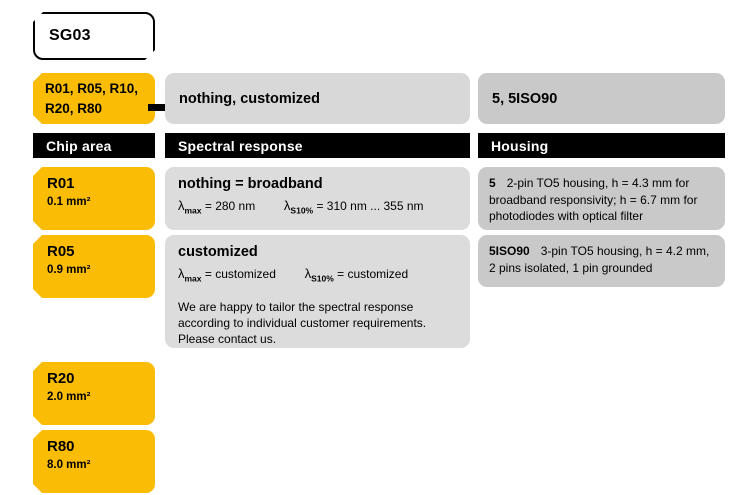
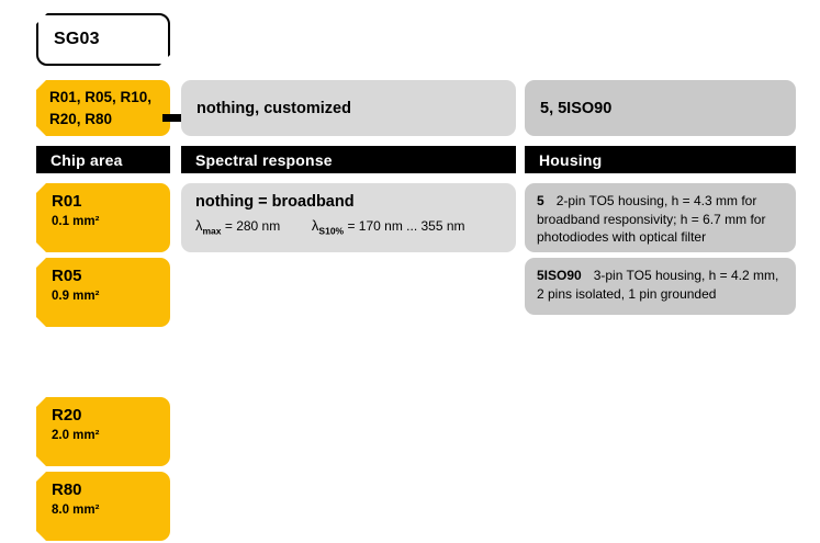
  SG03
  R01, R05, R10,
  R20, R80
  nothing, customized
  5, 5ISO90
  Chip area
  Spectral response
  Housing
  R01
  0.1 mm²
  R05
  0.9 mm²
  R20
  2.0 mm²
  R80
  8.0 mm²
  nothing = broadband
- λmax = 280 nm λS10% = 310 nm ... 355 nm
+ λmax = 280 nm λS10% = 170 nm ... 355 nm
- customized
- λmax = customized λS10% = customized
- We are happy to tailor the spectral response according to individual customer requirements. Please contact us.
  5 2-pin TO5 housing, h = 4.3 mm for broadband responsivity; h = 6.7 mm for photodiodes with optical filter
  5ISO90 3-pin TO5 housing, h = 4.2 mm, 2 pins isolated, 1 pin grounded
